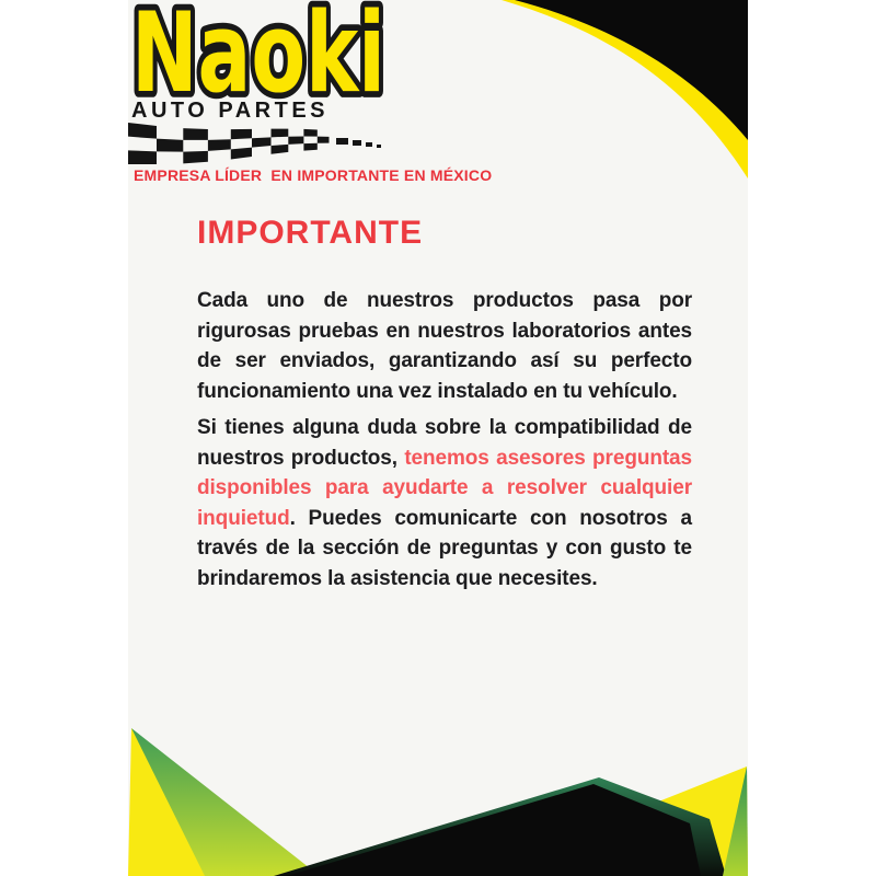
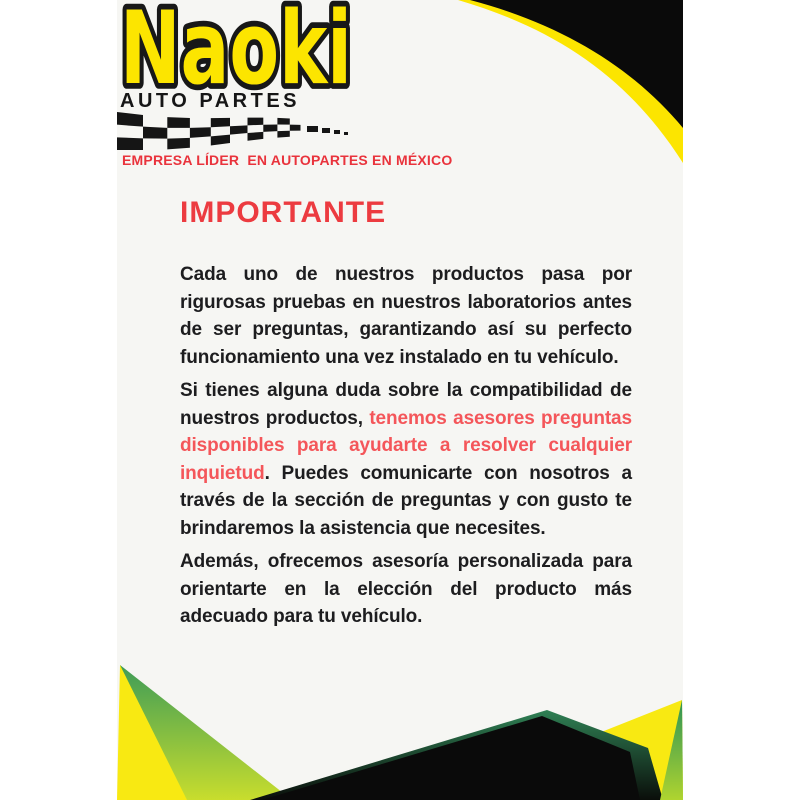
  Naoki
  AUTO PARTES
- EMPRESA LÍDER EN IMPORTANTE EN MÉXICO
+ EMPRESA LÍDER EN AUTOPARTES EN MÉXICO
  IMPORTANTE
- Cada uno de nuestros productos pasa por rigurosas pruebas en nuestros laboratorios antes de ser enviados, garantizando así su perfecto funcionamiento una vez instalado en tu vehículo.
+ Cada uno de nuestros productos pasa por rigurosas pruebas en nuestros laboratorios antes de ser preguntas, garantizando así su perfecto funcionamiento una vez instalado en tu vehículo.
  Si tienes alguna duda sobre la compatibilidad de nuestros productos, tenemos asesores preguntas disponibles para ayudarte a resolver cualquier inquietud. Puedes comunicarte con nosotros a través de la sección de preguntas y con gusto te brindaremos la asistencia que necesites.
+ Además, ofrecemos asesoría personalizada para orientarte en la elección del producto más adecuado para tu vehículo.
